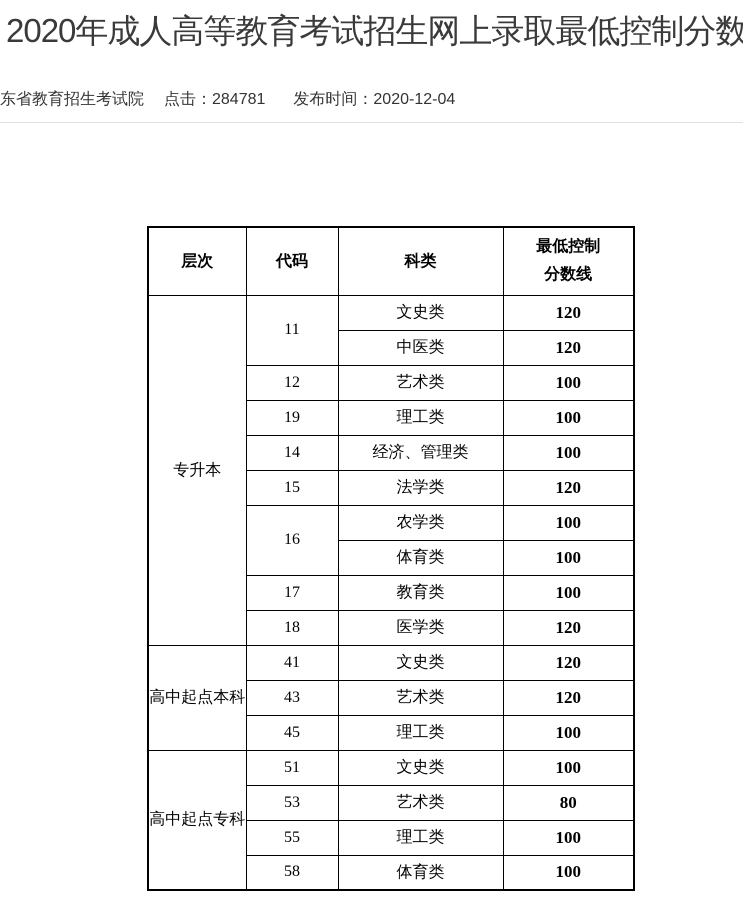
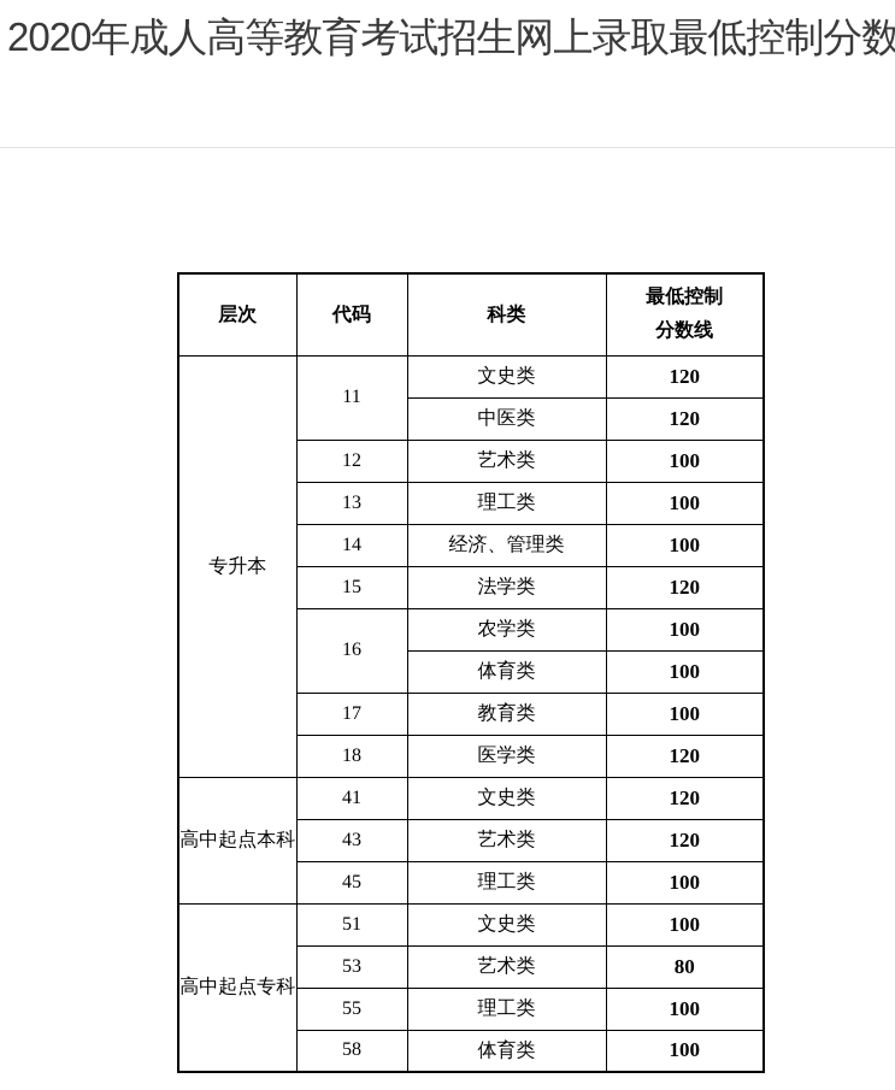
  2020年成人高等教育考试招生网上录取最低控制分数
- 东省教育招生考试院 点击：284781 发布时间：2020-12-04
  层次	代码	科类	最低控制 分数线
  专升本	11	文史类	120
  中医类	120
  12	艺术类	100
- 19	理工类	100
+ 13	理工类	100
  14	经济、管理类	100
  15	法学类	120
  16	农学类	100
  体育类	100
  17	教育类	100
  18	医学类	120
  高中起点本科	41	文史类	120
  43	艺术类	120
  45	理工类	100
  高中起点专科	51	文史类	100
  53	艺术类	80
  55	理工类	100
  58	体育类	100
